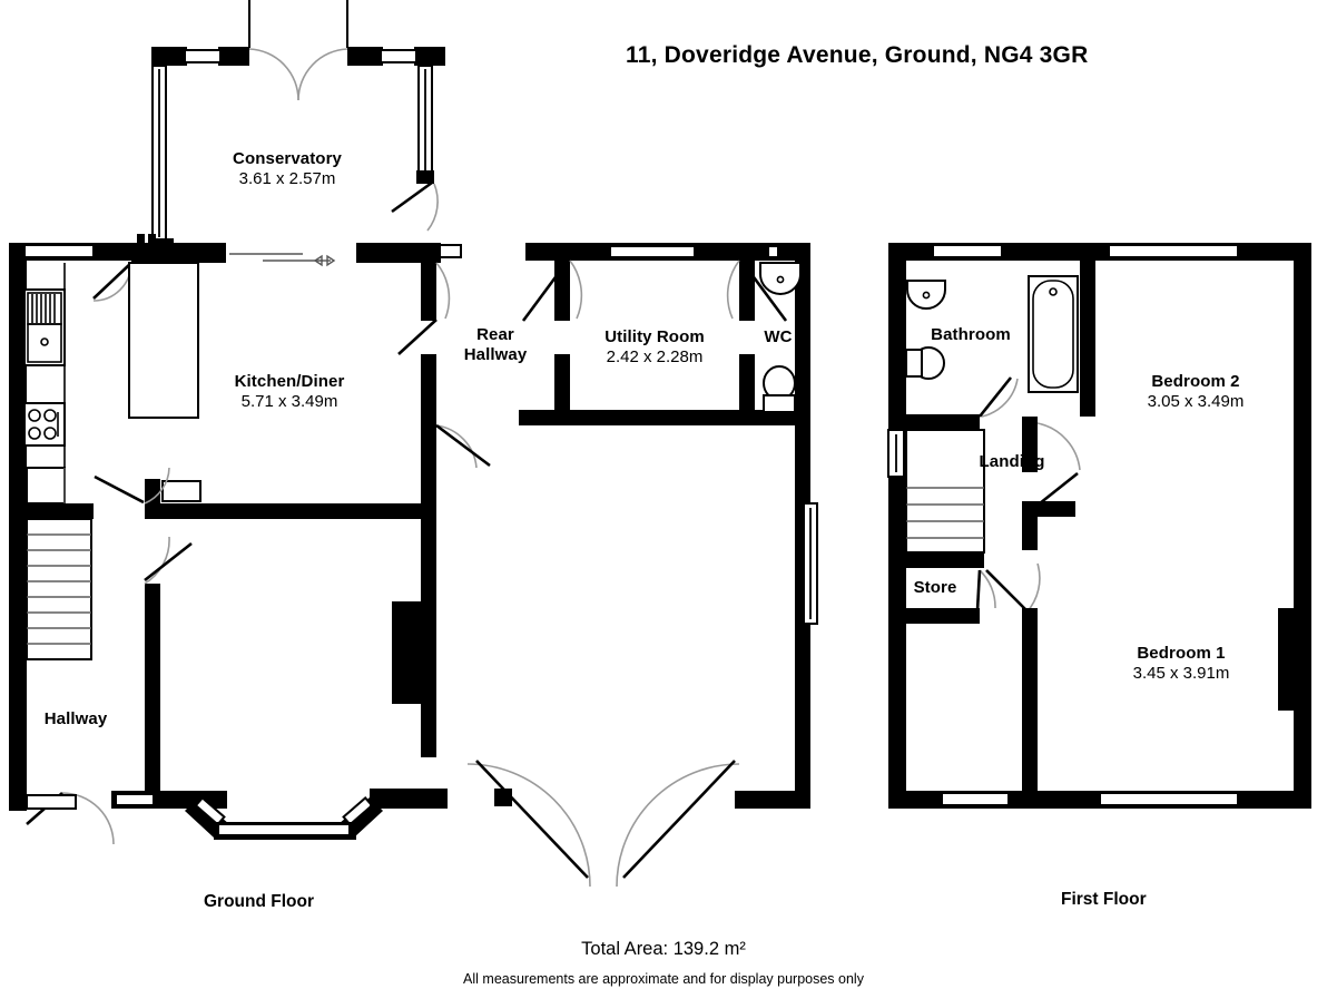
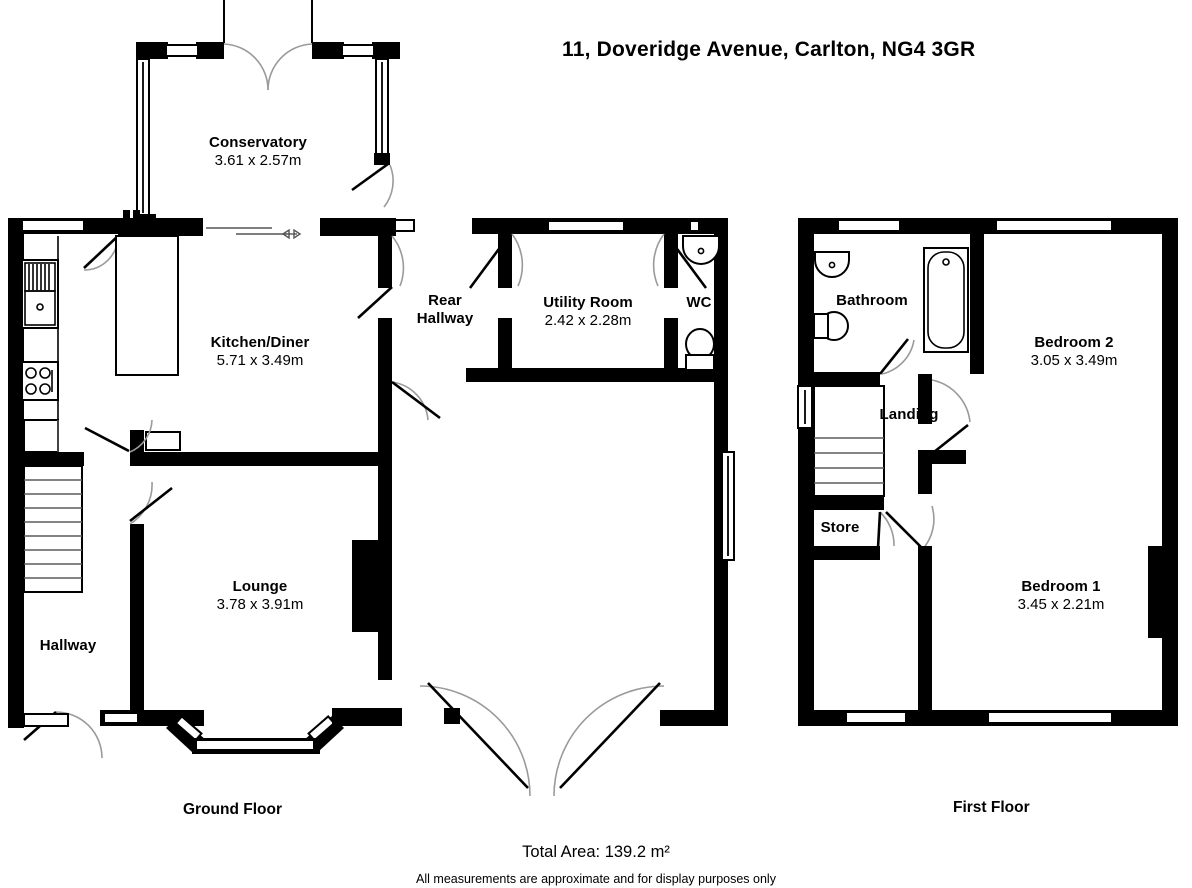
- 11, Doveridge Avenue, Ground, NG4 3GR
+ 11, Doveridge Avenue, Carlton, NG4 3GR
  Conservatory
  3.61 x 2.57m
  Kitchen/Diner
  5.71 x 3.49m
  Rear
  Hallway
  Utility Room
  2.42 x 2.28m
  WC
+ Lounge
+ 3.78 x 3.91m
  Hallway
  Bathroom
  Bedroom 2
  3.05 x 3.49m
  Landing
  Store
  Bedroom 1
- 3.45 x 3.91m
+ 3.45 x 2.21m
  Ground Floor
  First Floor
  Total Area: 139.2 m²
  All measurements are approximate and for display purposes only
